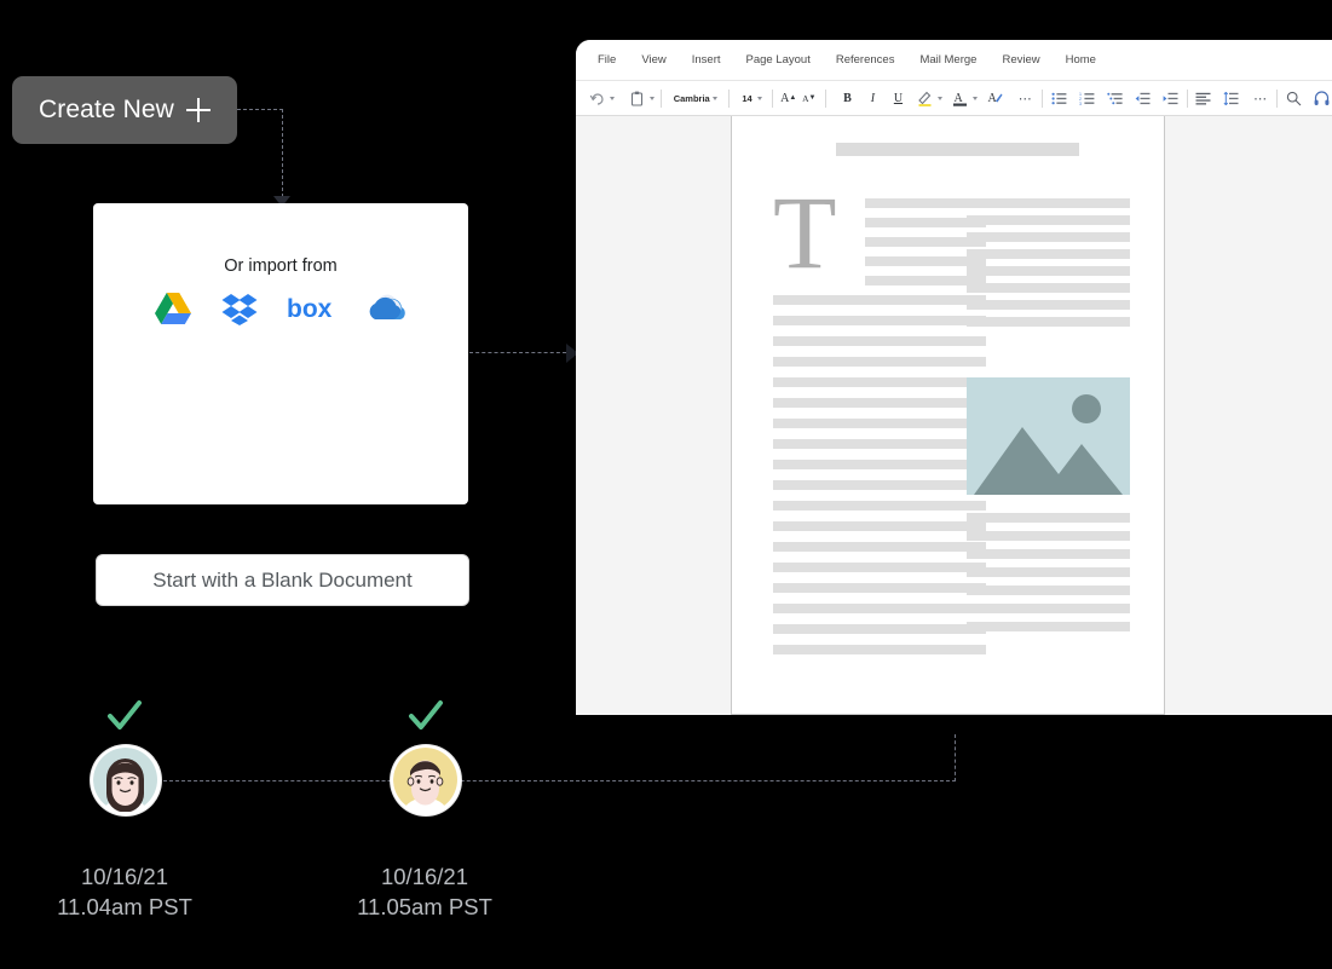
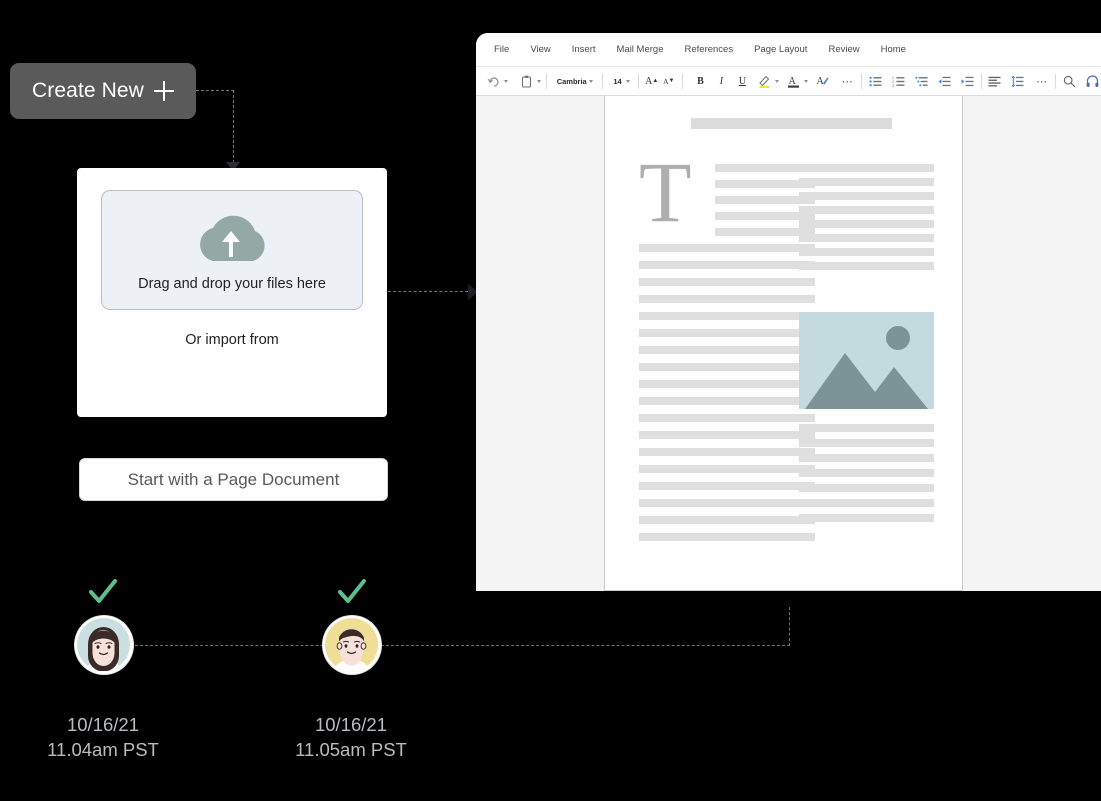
  Create New
+ Drag and drop your files here
  Or import from
- box
- Start with a Blank Document
+ Start with a Page Document
  File
  View
  Insert
- Page Layout
+ Mail Merge
  References
- Mail Merge
+ Page Layout
  Review
  Home
  Cambria
  14
  A
  A
  B
  I
  U
  A
  A
  ⋯
  ⋯
  T
  10/16/21
  11.04am PST
  10/16/21
  11.05am PST
